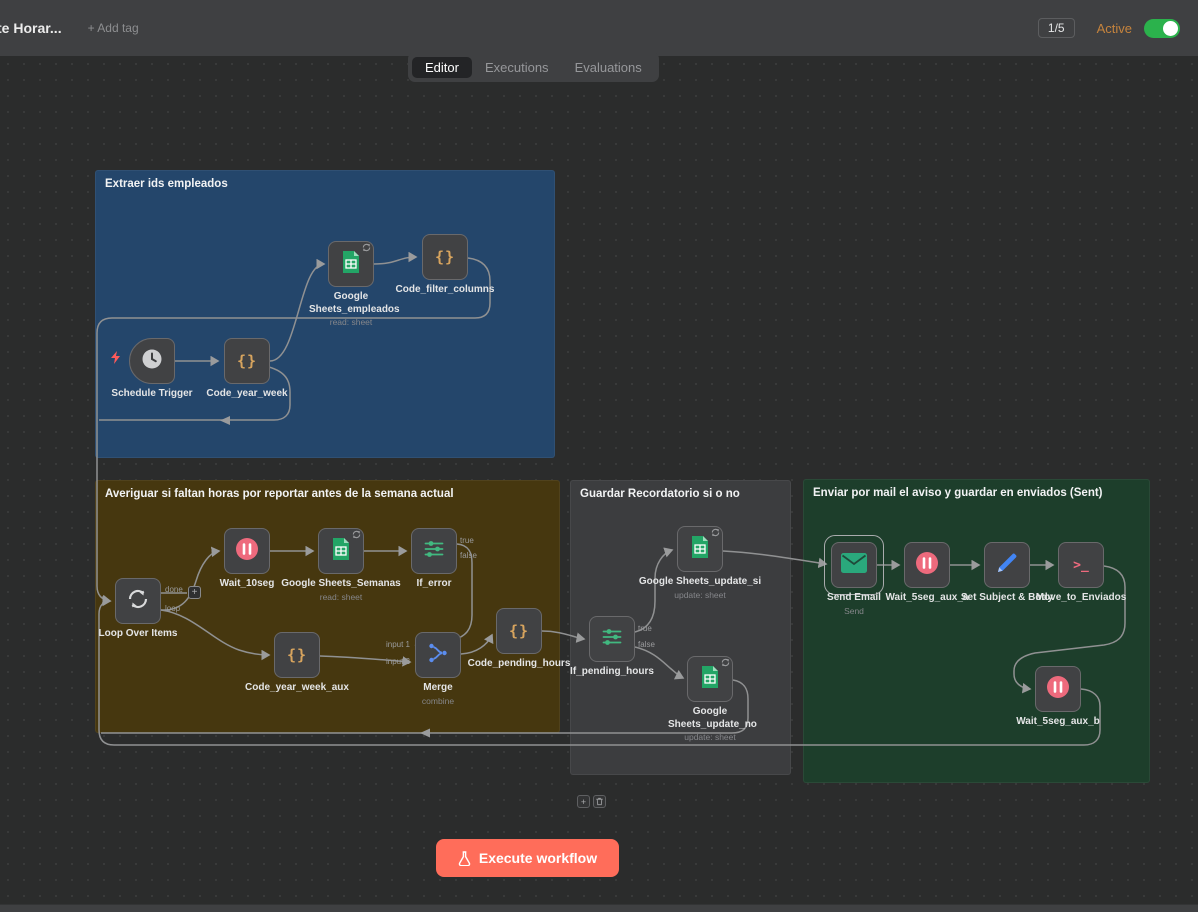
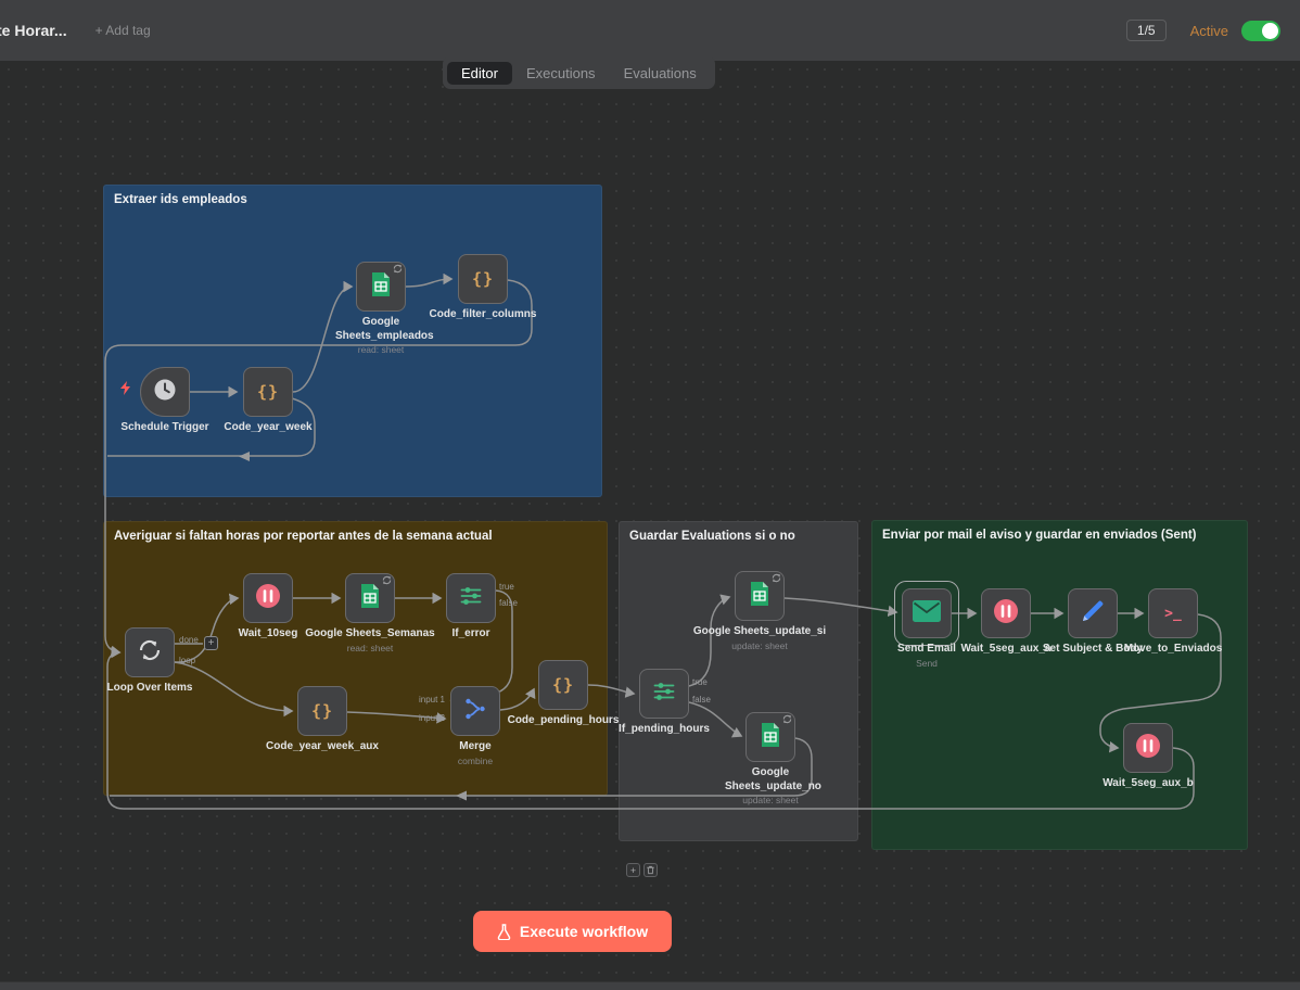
  e Horar...
  + Add tag
  1/5
  Active
  Editor
  Executions
  Evaluations
  Extraer ids empleados
  Averiguar si faltan horas por reportar antes de la semana actual
- Guardar Recordatorio si o no
+ Guardar Evaluations si o no
  Enviar por mail el aviso y guardar en enviados (Sent)
  Schedule Trigger
  {}
  Code_year_week
  Google Sheets_empleados
  read: sheet
  {}
  Code_filter_columns
  Loop Over Items
  Wait_10seg
  Google Sheets_Semanas
  read: sheet
  If_error
  {}
  Code_year_week_aux
  Merge
  combine
  {}
  Code_pending_hours
  If_pending_hours
  Google Sheets_update_si
  update: sheet
  Google Sheets_update_no
  update: sheet
  Send Email
  Send
  Wait_5seg_aux_a
  Set Subject & Body
  >_
  Move_to_Enviados
  Wait_5seg_aux_b
  +
  done
  loop
  true
  false
  input 1
  input 2
  true
  false
  +
  Execute workflow
